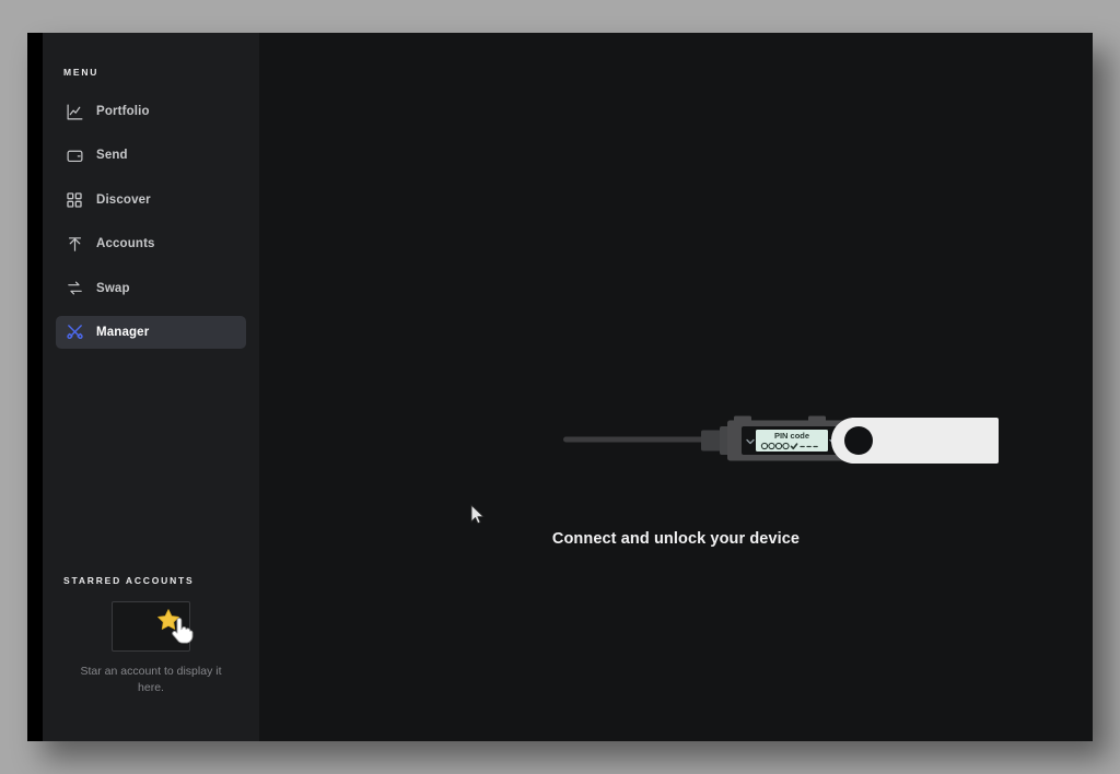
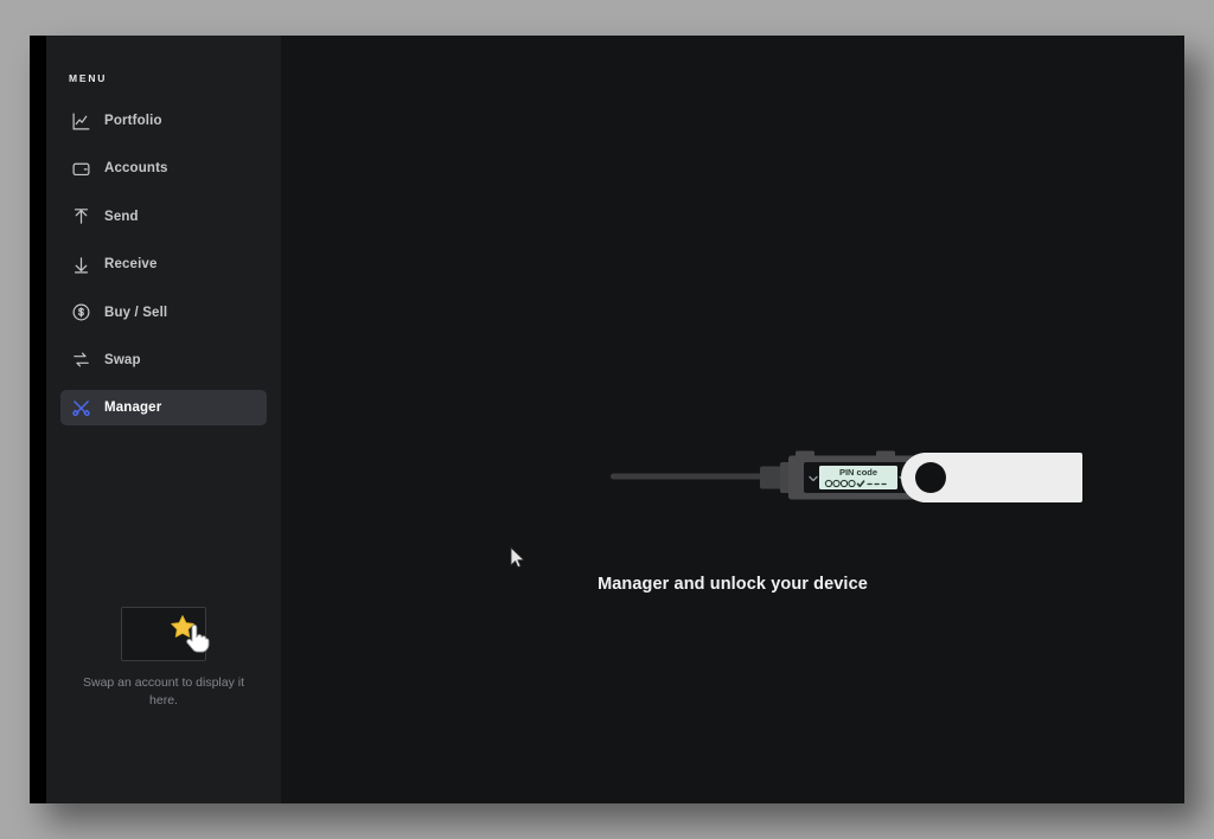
  MENU
  Portfolio
- Send
+ Accounts
- Discover
- Accounts
+ Send
+ Receive
+ Buy / Sell
  Swap
  Manager
- STARRED ACCOUNTS
- Star an account to display it here.
+ Swap an account to display it here.
  PIN code
- Connect and unlock your device
+ Manager and unlock your device
